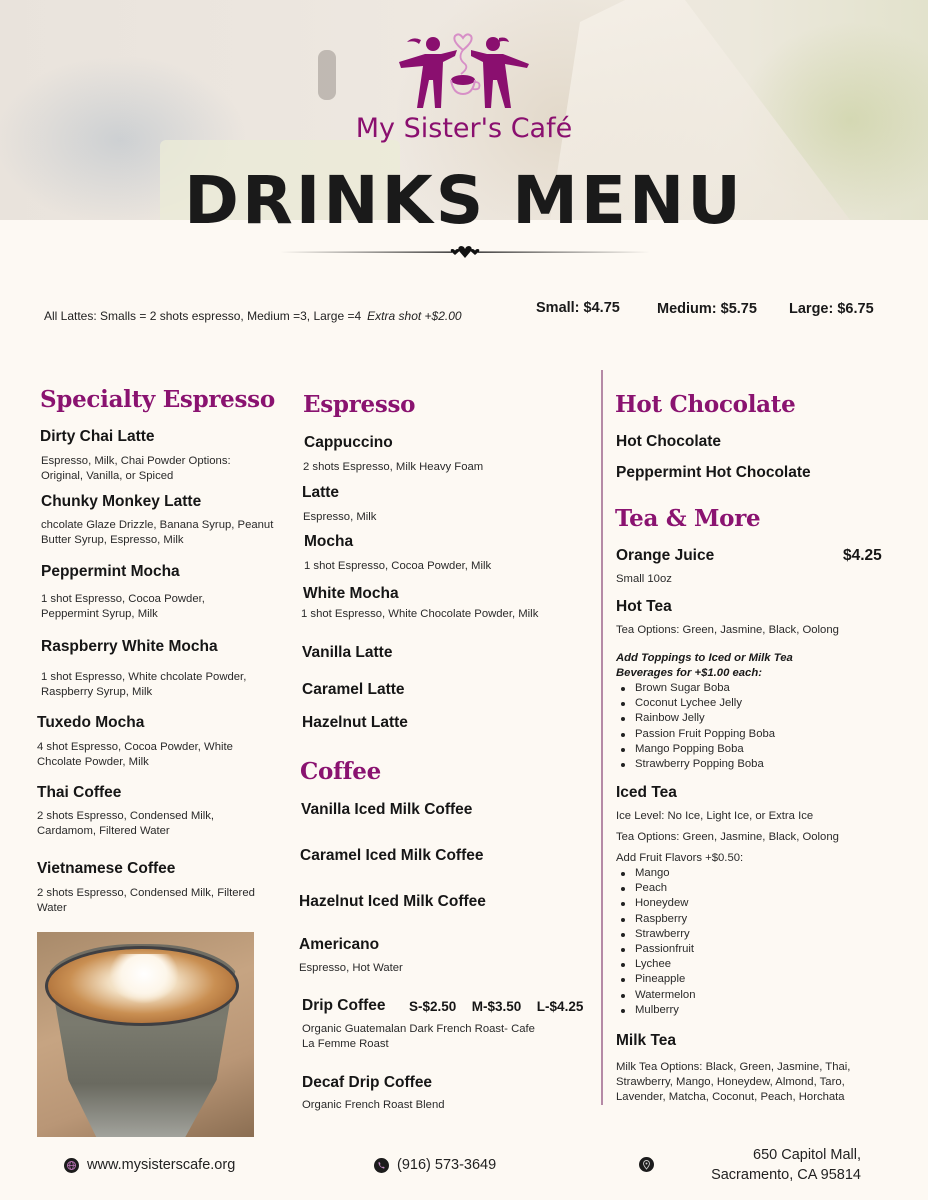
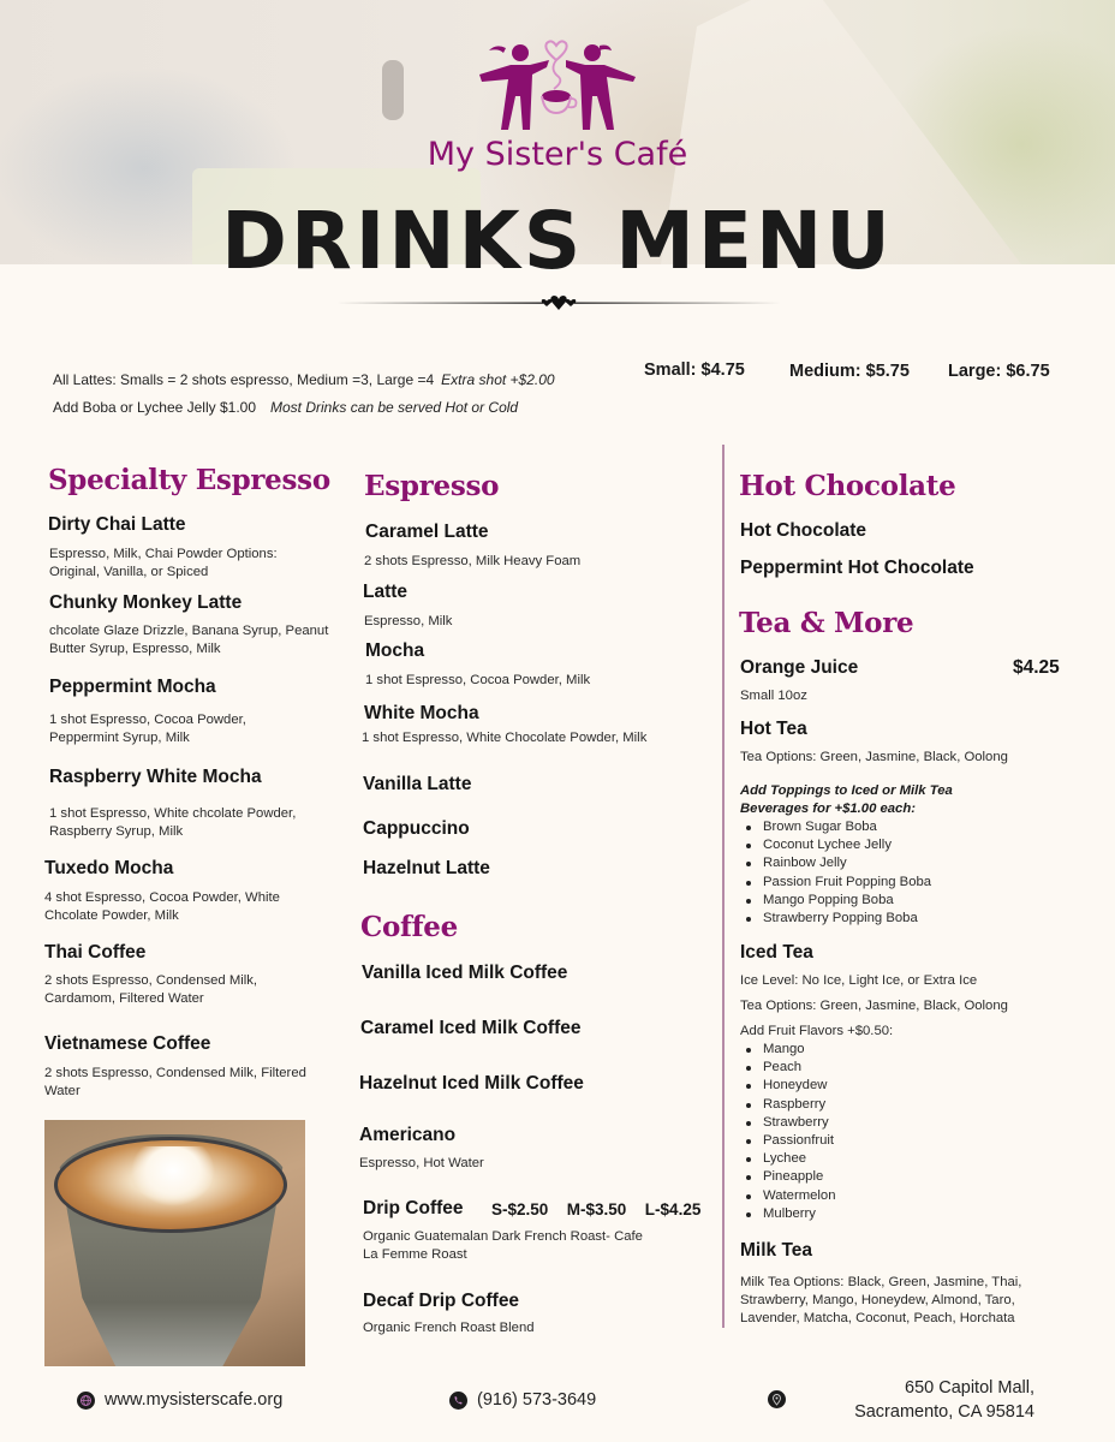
  My Sister's Café
  DRINKS MENU
  All Lattes: Smalls = 2 shots espresso, Medium =3, Large =4 Extra shot +$2.00
+ Add Boba or Lychee Jelly $1.00 Most Drinks can be served Hot or Cold
  Small: $4.75
  Medium: $5.75
  Large: $6.75
  Specialty Espresso
  Dirty Chai Latte
  Espresso, Milk, Chai Powder Options: Original, Vanilla, or Spiced
  Chunky Monkey Latte
  chcolate Glaze Drizzle, Banana Syrup, Peanut Butter Syrup, Espresso, Milk
  Peppermint Mocha
  1 shot Espresso, Cocoa Powder, Peppermint Syrup, Milk
  Raspberry White Mocha
  1 shot Espresso, White chcolate Powder, Raspberry Syrup, Milk
  Tuxedo Mocha
  4 shot Espresso, Cocoa Powder, White Chcolate Powder, Milk
  Thai Coffee
  2 shots Espresso, Condensed Milk, Cardamom, Filtered Water
  Vietnamese Coffee
  2 shots Espresso, Condensed Milk, Filtered Water
  Espresso
- Cappuccino
+ Caramel Latte
  2 shots Espresso, Milk Heavy Foam
  Latte
  Espresso, Milk
  Mocha
  1 shot Espresso, Cocoa Powder, Milk
  White Mocha
  1 shot Espresso, White Chocolate Powder, Milk
  Vanilla Latte
- Caramel Latte
+ Cappuccino
  Hazelnut Latte
  Coffee
  Vanilla Iced Milk Coffee
  Caramel Iced Milk Coffee
  Hazelnut Iced Milk Coffee
  Americano
  Espresso, Hot Water
  Drip Coffee
  S-$2.50 M-$3.50 L-$4.25
  Organic Guatemalan Dark French Roast- Cafe La Femme Roast
  Decaf Drip Coffee
  Organic French Roast Blend
  Hot Chocolate
  Hot Chocolate
  Peppermint Hot Chocolate
  Tea & More
  Orange Juice
  $4.25
  Small 10oz
  Hot Tea
  Tea Options: Green, Jasmine, Black, Oolong
  Add Toppings to Iced or Milk Tea
  Beverages for +$1.00 each:
  Brown Sugar Boba
  Coconut Lychee Jelly
  Rainbow Jelly
  Passion Fruit Popping Boba
  Mango Popping Boba
  Strawberry Popping Boba
  Iced Tea
  Ice Level: No Ice, Light Ice, or Extra Ice
  Tea Options: Green, Jasmine, Black, Oolong
  Add Fruit Flavors +$0.50:
  Mango
  Peach
  Honeydew
  Raspberry
  Strawberry
  Passionfruit
  Lychee
  Pineapple
  Watermelon
  Mulberry
  Milk Tea
  Milk Tea Options: Black, Green, Jasmine, Thai, Strawberry, Mango, Honeydew, Almond, Taro, Lavender, Matcha, Coconut, Peach, Horchata
  www.mysisterscafe.org
  (916) 573-3649
  650 Capitol Mall,
  Sacramento, CA 95814
